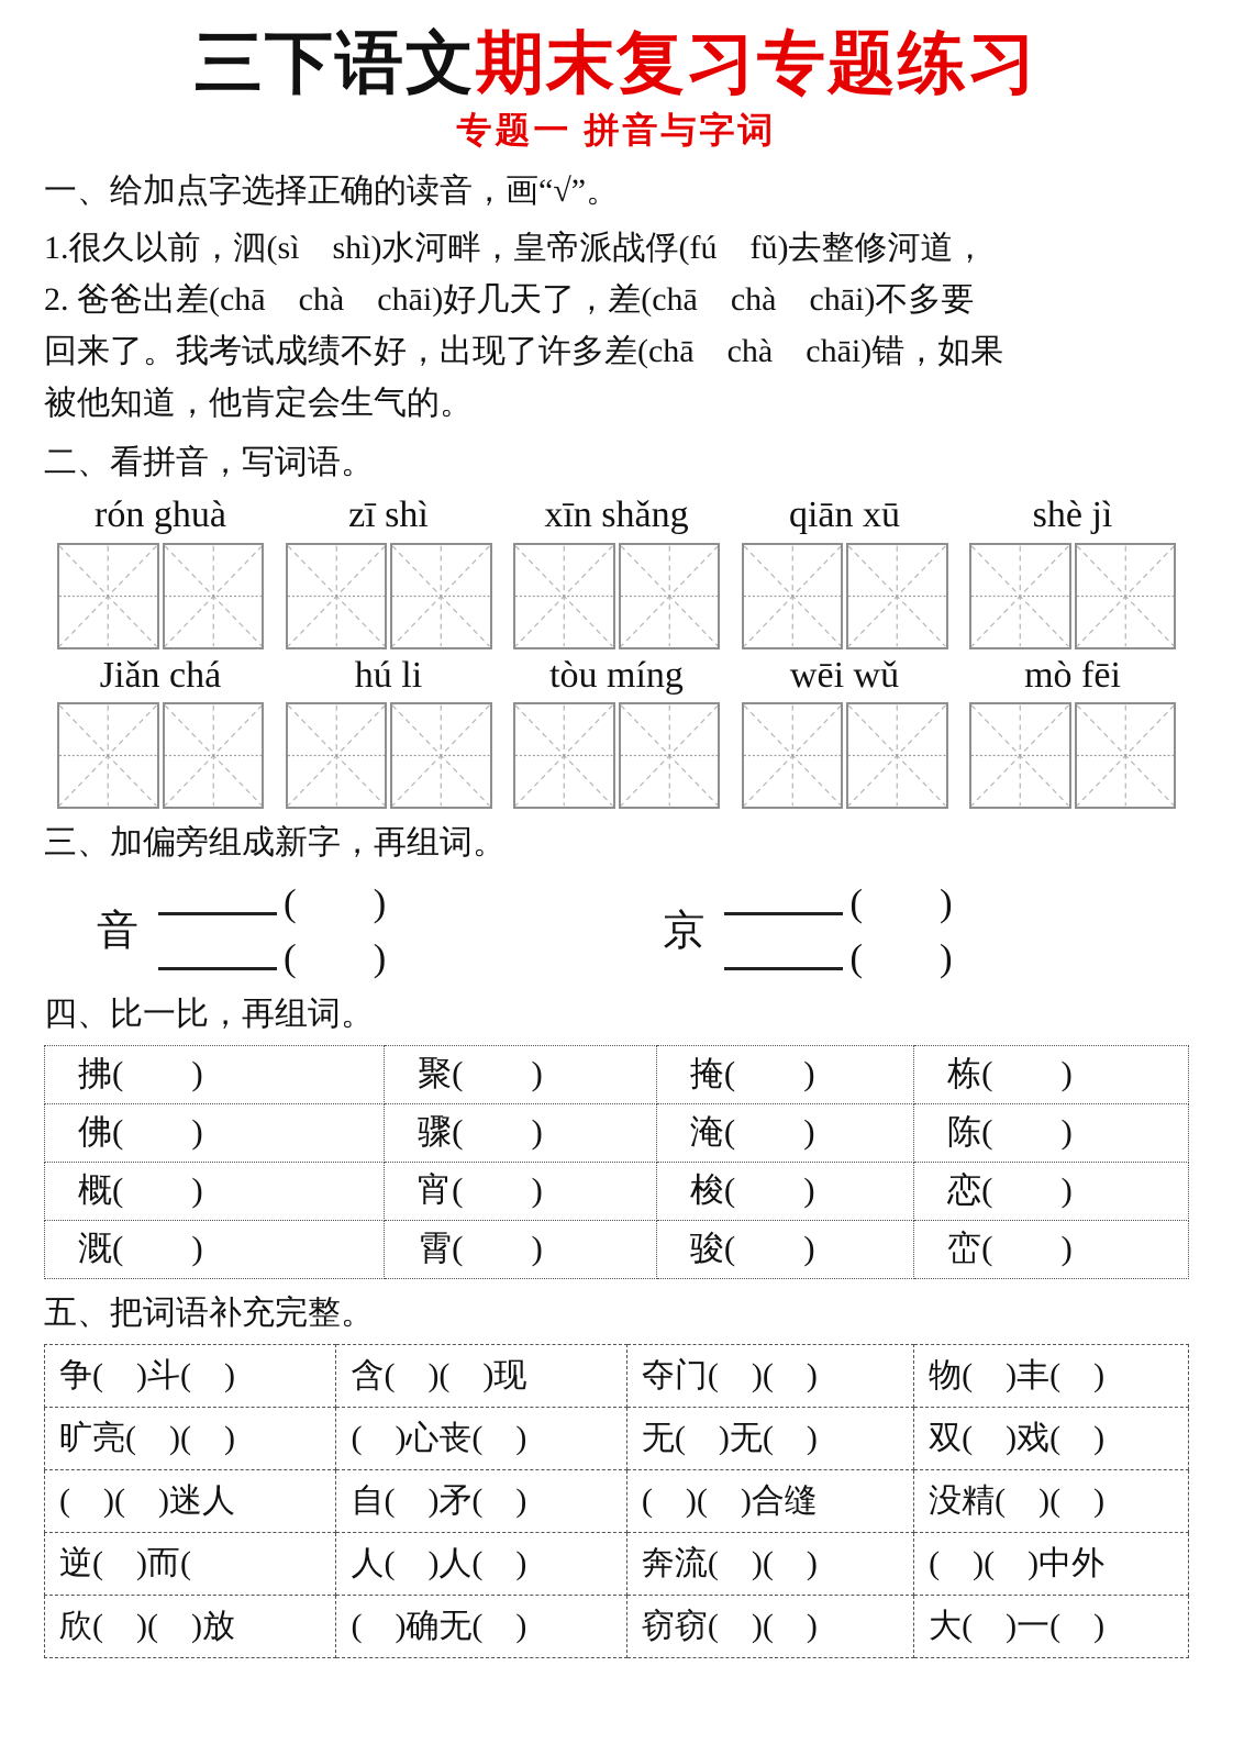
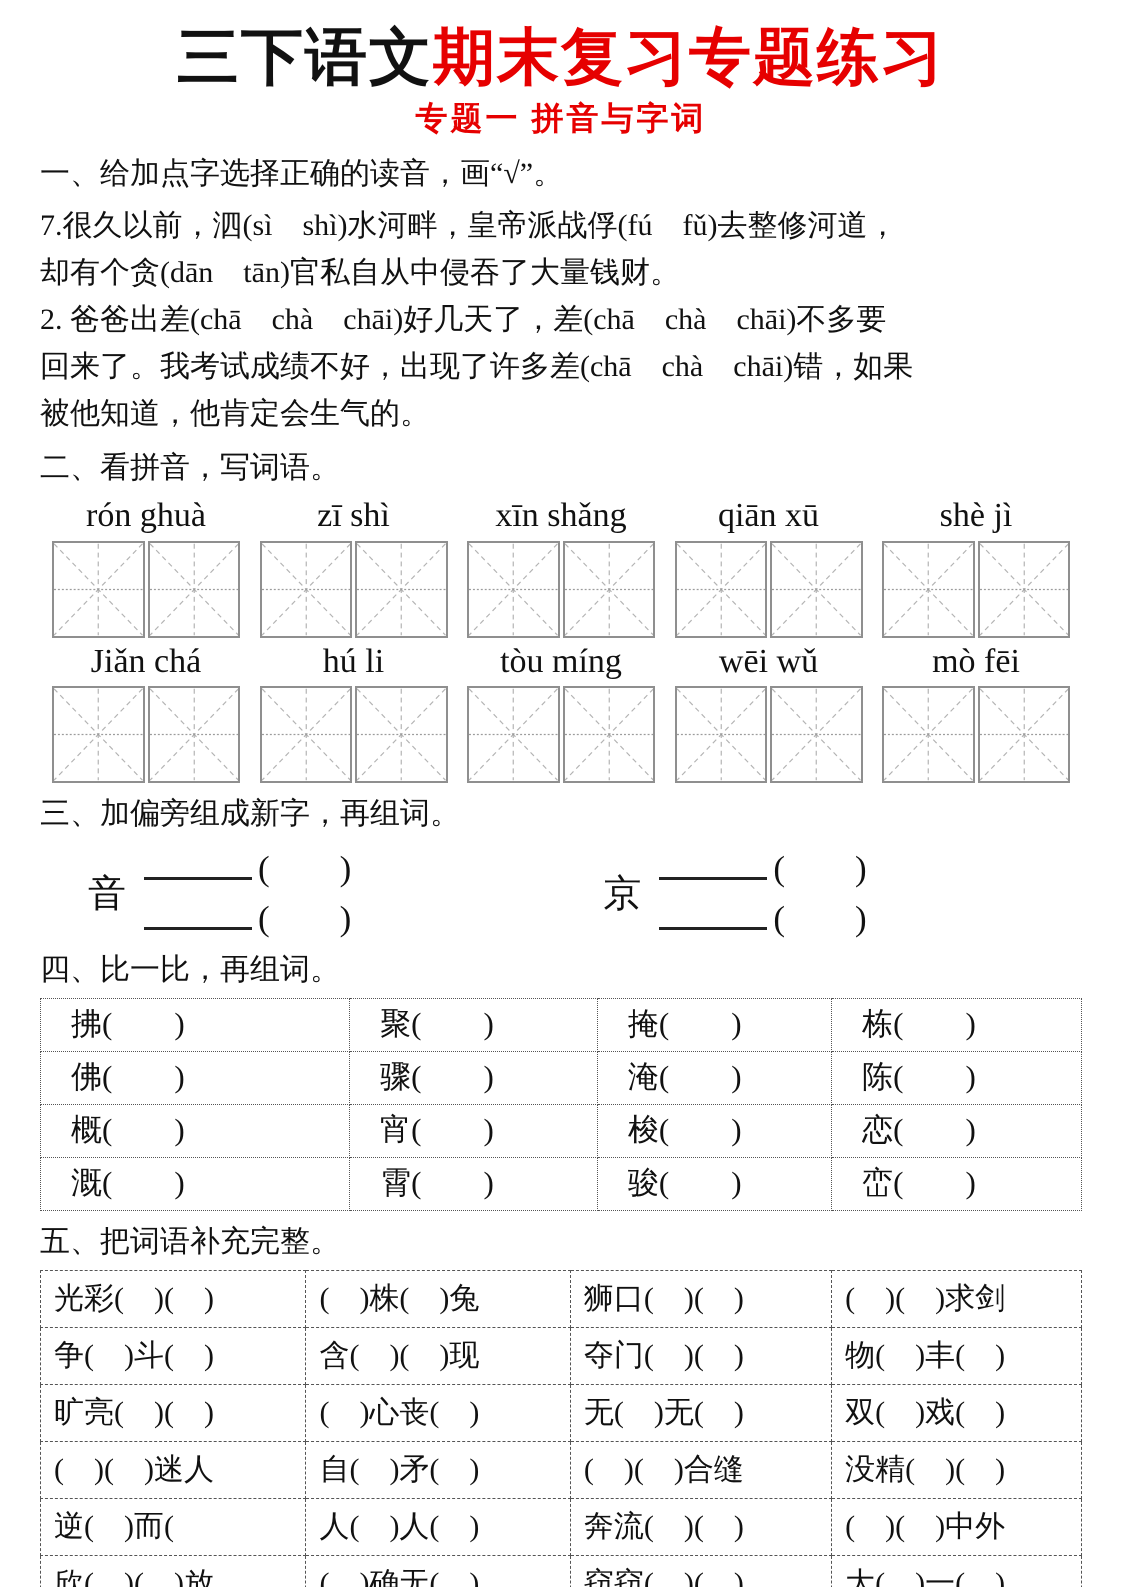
  三下语文期末复习专题练习
  专题一 拼音与字词
  一、给加点字选择正确的读音，画“√”。
- 1.很久以前，泗(sì shì)水河畔，皇帝派战俘(fú fǔ)去整修河道，
+ 7.很久以前，泗(sì shì)水河畔，皇帝派战俘(fú fǔ)去整修河道，
+ 却有个贪(dān tān)官私自从中侵吞了大量钱财。
  2. 爸爸出差(chā chà chāi)好几天了，差(chā chà chāi)不多要
  回来了。我考试成绩不好，出现了许多差(chā chà chāi)错，如果
  被他知道，他肯定会生气的。
  二、看拼音，写词语。
  rón ghuà
  zī shì
  xīn shǎng
  qiān xū
  shè jì
  Jiǎn chá
  hú li
  tòu míng
  wēi wǔ
  mò fēi
  三、加偏旁组成新字，再组词。
  音
  ( )
  ( )
  京
  ( )
  ( )
  四、比一比，再组词。
  拂( )	聚( )	掩( )	栋( )
  佛( )	骤( )	淹( )	陈( )
  概( )	宵( )	梭( )	恋( )
  溉( )	霄( )	骏( )	峦( )
  五、把词语补充完整。
+ 光彩( )( )	( )株( )兔	狮口( )( )	( )( )求剑
  争( )斗( )	含( )( )现	夺门( )( )	物( )丰( )
  旷亮( )( )	( )心丧( )	无( )无( )	双( )戏( )
  ( )( )迷人	自( )矛( )	( )( )合缝	没精( )( )
  逆( )而(	人( )人( )	奔流( )( )	( )( )中外
  欣( )( )放	( )确无( )	窃窃( )( )	大( )一( )
